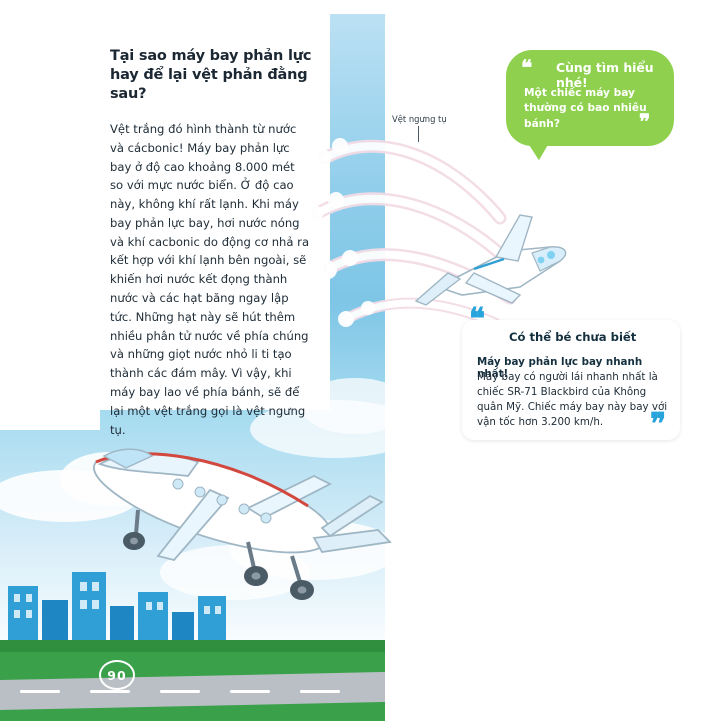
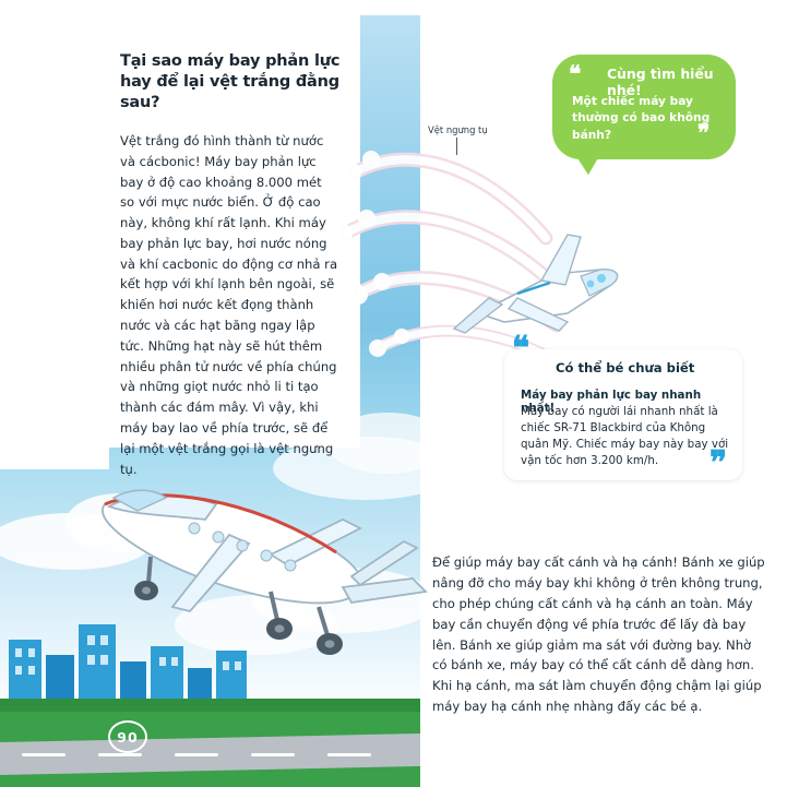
  Vệt ngưng tụ
- Tại sao máy bay phản lực hay để lại vệt phản đằng sau?
+ Tại sao máy bay phản lực hay để lại vệt trắng đằng sau?
- Vệt trắng đó hình thành từ nước và cácbonic! Máy bay phản lực bay ở độ cao khoảng 8.000 mét so với mực nước biển. Ở độ cao này, không khí rất lạnh. Khi máy bay phản lực bay, hơi nước nóng và khí cacbonic do động cơ nhả ra kết hợp với khí lạnh bên ngoài, sẽ khiến hơi nước kết đọng thành nước và các hạt băng ngay lập tức. Những hạt này sẽ hút thêm nhiều phân tử nước về phía chúng và những giọt nước nhỏ li ti tạo thành các đám mây. Vì vậy, khi máy bay lao về phía bánh, sẽ để lại một vệt trắng gọi là vệt ngưng tụ.
+ Vệt trắng đó hình thành từ nước và cácbonic! Máy bay phản lực bay ở độ cao khoảng 8.000 mét so với mực nước biển. Ở độ cao này, không khí rất lạnh. Khi máy bay phản lực bay, hơi nước nóng và khí cacbonic do động cơ nhả ra kết hợp với khí lạnh bên ngoài, sẽ khiến hơi nước kết đọng thành nước và các hạt băng ngay lập tức. Những hạt này sẽ hút thêm nhiều phân tử nước về phía chúng và những giọt nước nhỏ li ti tạo thành các đám mây. Vì vậy, khi máy bay lao về phía trước, sẽ để lại một vệt trắng gọi là vệt ngưng tụ.
+ Để giúp máy bay cất cánh và hạ cánh! Bánh xe giúp nâng đỡ cho máy bay khi không ở trên không trung, cho phép chúng cất cánh và hạ cánh an toàn. Máy bay cần chuyển động về phía trước để lấy đà bay lên. Bánh xe giúp giảm ma sát với đường bay. Nhờ có bánh xe, máy bay có thể cất cánh dễ dàng hơn. Khi hạ cánh, ma sát làm chuyển động chậm lại giúp máy bay hạ cánh nhẹ nhàng đấy các bé ạ.
  ❝
  Cùng tìm hiểu nhé!
- Một chiếc máy bay thường có bao nhiêu bánh?
+ Một chiếc máy bay thường có bao không bánh?
  ❞
  ❝
  Có thể bé chưa biết
  Máy bay phản lực bay nhanh nhất!
  Máy bay có người lái nhanh nhất là chiếc SR-71 Blackbird của Không quân Mỹ. Chiếc máy bay này bay với vận tốc hơn 3.200 km/h.
  ❞
  90
